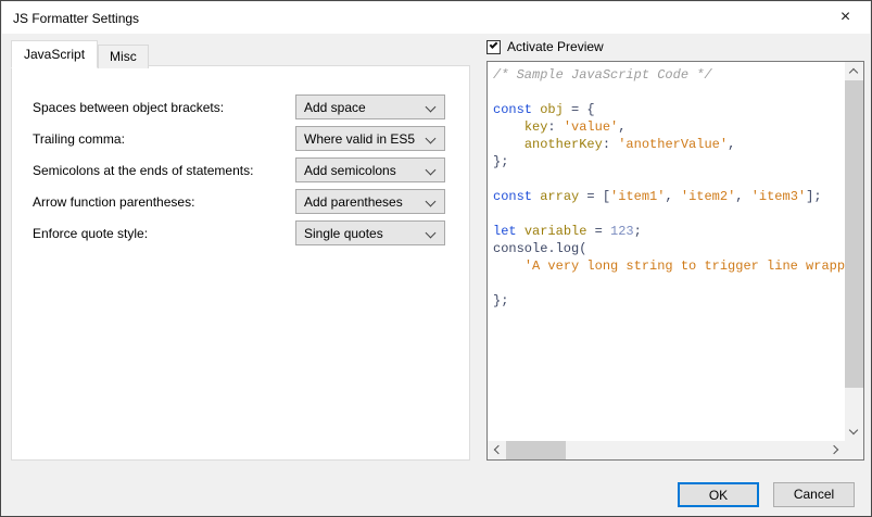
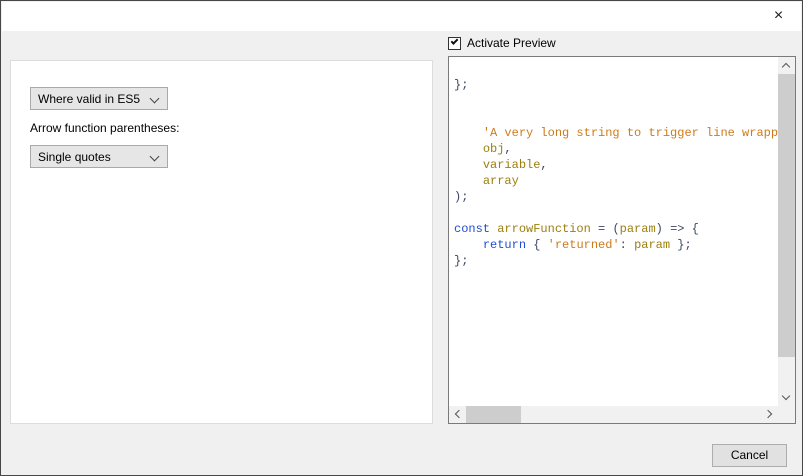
- JS Formatter Settings
  ×
- JavaScript
- Misc
- Spaces between object brackets:
- Add space
- Trailing comma:
  Where valid in ES5
- Semicolons at the ends of statements:
- Add semicolons
  Arrow function parentheses:
- Add parentheses
- Enforce quote style:
  Single quotes
  Activate Preview
- /* Sample JavaScript Code */
- const obj = {
- key: 'value',
- anotherKey: 'anotherValue',
  };
- const array = ['item1', 'item2', 'item3'];
- let variable = 123;
- console.log(
  'A very long string to trigger line wrapp
+ obj,
+ variable,
+ array
+ );
+ const arrowFunction = (param) => {
+ return { 'returned': param };
  };
- OK
  Cancel
